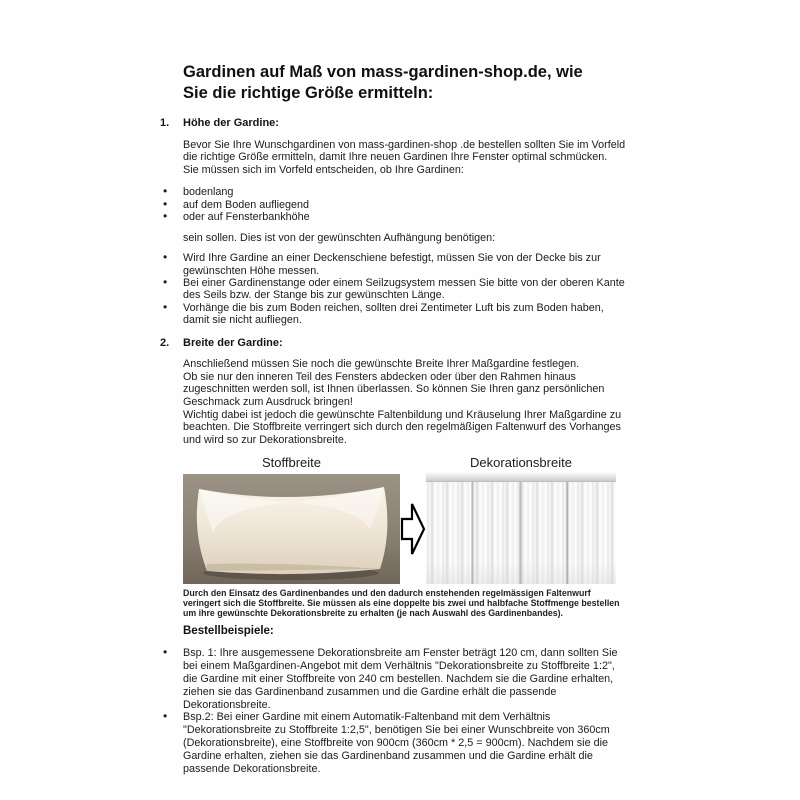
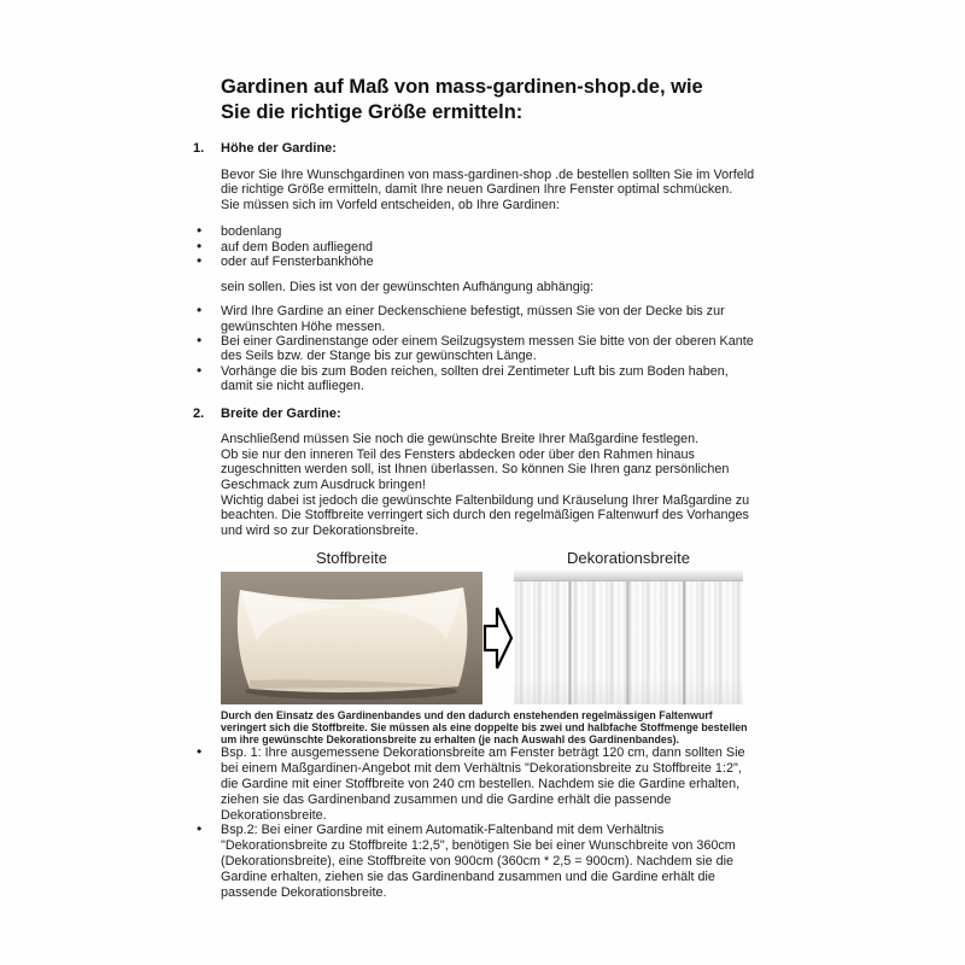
  Gardinen auf Maß von mass-gardinen-shop.de, wie
  Sie die richtige Größe ermitteln:
  1.
  Höhe der Gardine:
  Bevor Sie Ihre Wunschgardinen von mass-gardinen-shop .de bestellen sollten Sie im Vorfeld
  die richtige Größe ermitteln, damit Ihre neuen Gardinen Ihre Fenster optimal schmücken.
  Sie müssen sich im Vorfeld entscheiden, ob Ihre Gardinen:
  bodenlang
  auf dem Boden aufliegend
  oder auf Fensterbankhöhe
- sein sollen. Dies ist von der gewünschten Aufhängung benötigen:
+ sein sollen. Dies ist von der gewünschten Aufhängung abhängig:
  Wird Ihre Gardine an einer Deckenschiene befestigt, müssen Sie von der Decke bis zur
  gewünschten Höhe messen.
  Bei einer Gardinenstange oder einem Seilzugsystem messen Sie bitte von der oberen Kante
  des Seils bzw. der Stange bis zur gewünschten Länge.
  Vorhänge die bis zum Boden reichen, sollten drei Zentimeter Luft bis zum Boden haben,
  damit sie nicht aufliegen.
  2.
  Breite der Gardine:
  Anschließend müssen Sie noch die gewünschte Breite Ihrer Maßgardine festlegen.
  Ob sie nur den inneren Teil des Fensters abdecken oder über den Rahmen hinaus
  zugeschnitten werden soll, ist Ihnen überlassen. So können Sie Ihren ganz persönlichen
  Geschmack zum Ausdruck bringen!
  Wichtig dabei ist jedoch die gewünschte Faltenbildung und Kräuselung Ihrer Maßgardine zu
  beachten. Die Stoffbreite verringert sich durch den regelmäßigen Faltenwurf des Vorhanges
  und wird so zur Dekorationsbreite.
  Stoffbreite
  Dekorationsbreite
  Durch den Einsatz des Gardinenbandes und den dadurch enstehenden regelmässigen Faltenwurf
  veringert sich die Stoffbreite. Sie müssen als eine doppelte bis zwei und halbfache Stoffmenge bestellen
  um ihre gewünschte Dekorationsbreite zu erhalten (je nach Auswahl des Gardinenbandes).
- Bestellbeispiele:
  Bsp. 1: Ihre ausgemessene Dekorationsbreite am Fenster beträgt 120 cm, dann sollten Sie
  bei einem Maßgardinen-Angebot mit dem Verhältnis "Dekorationsbreite zu Stoffbreite 1:2",
  die Gardine mit einer Stoffbreite von 240 cm bestellen. Nachdem sie die Gardine erhalten,
  ziehen sie das Gardinenband zusammen und die Gardine erhält die passende
  Dekorationsbreite.
  Bsp.2: Bei einer Gardine mit einem Automatik-Faltenband mit dem Verhältnis
  "Dekorationsbreite zu Stoffbreite 1:2,5", benötigen Sie bei einer Wunschbreite von 360cm
  (Dekorationsbreite), eine Stoffbreite von 900cm (360cm * 2,5 = 900cm). Nachdem sie die
  Gardine erhalten, ziehen sie das Gardinenband zusammen und die Gardine erhält die
  passende Dekorationsbreite.
